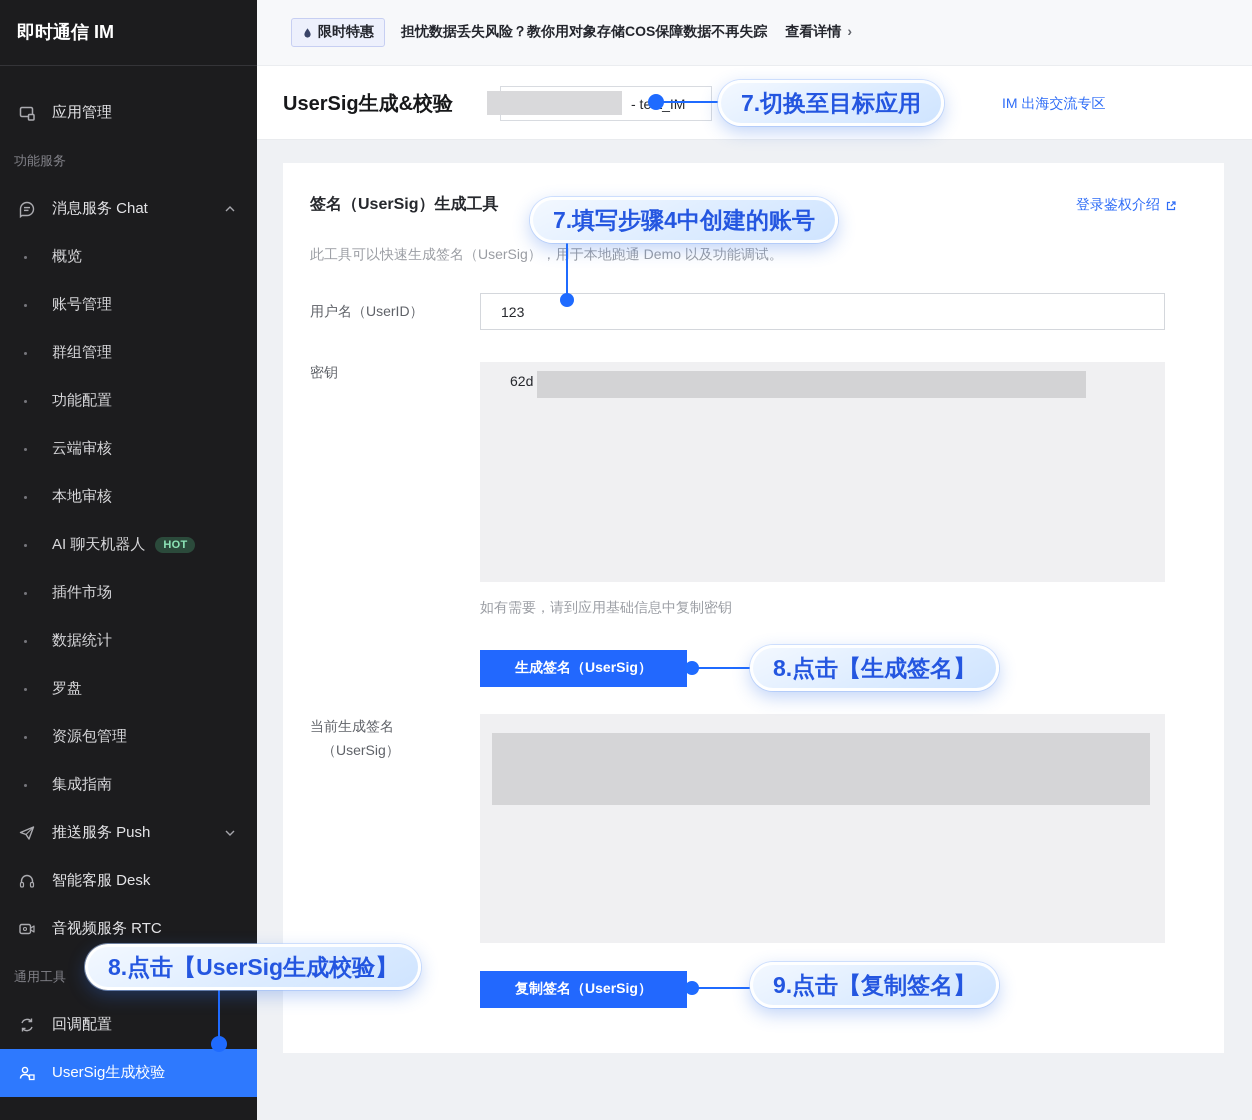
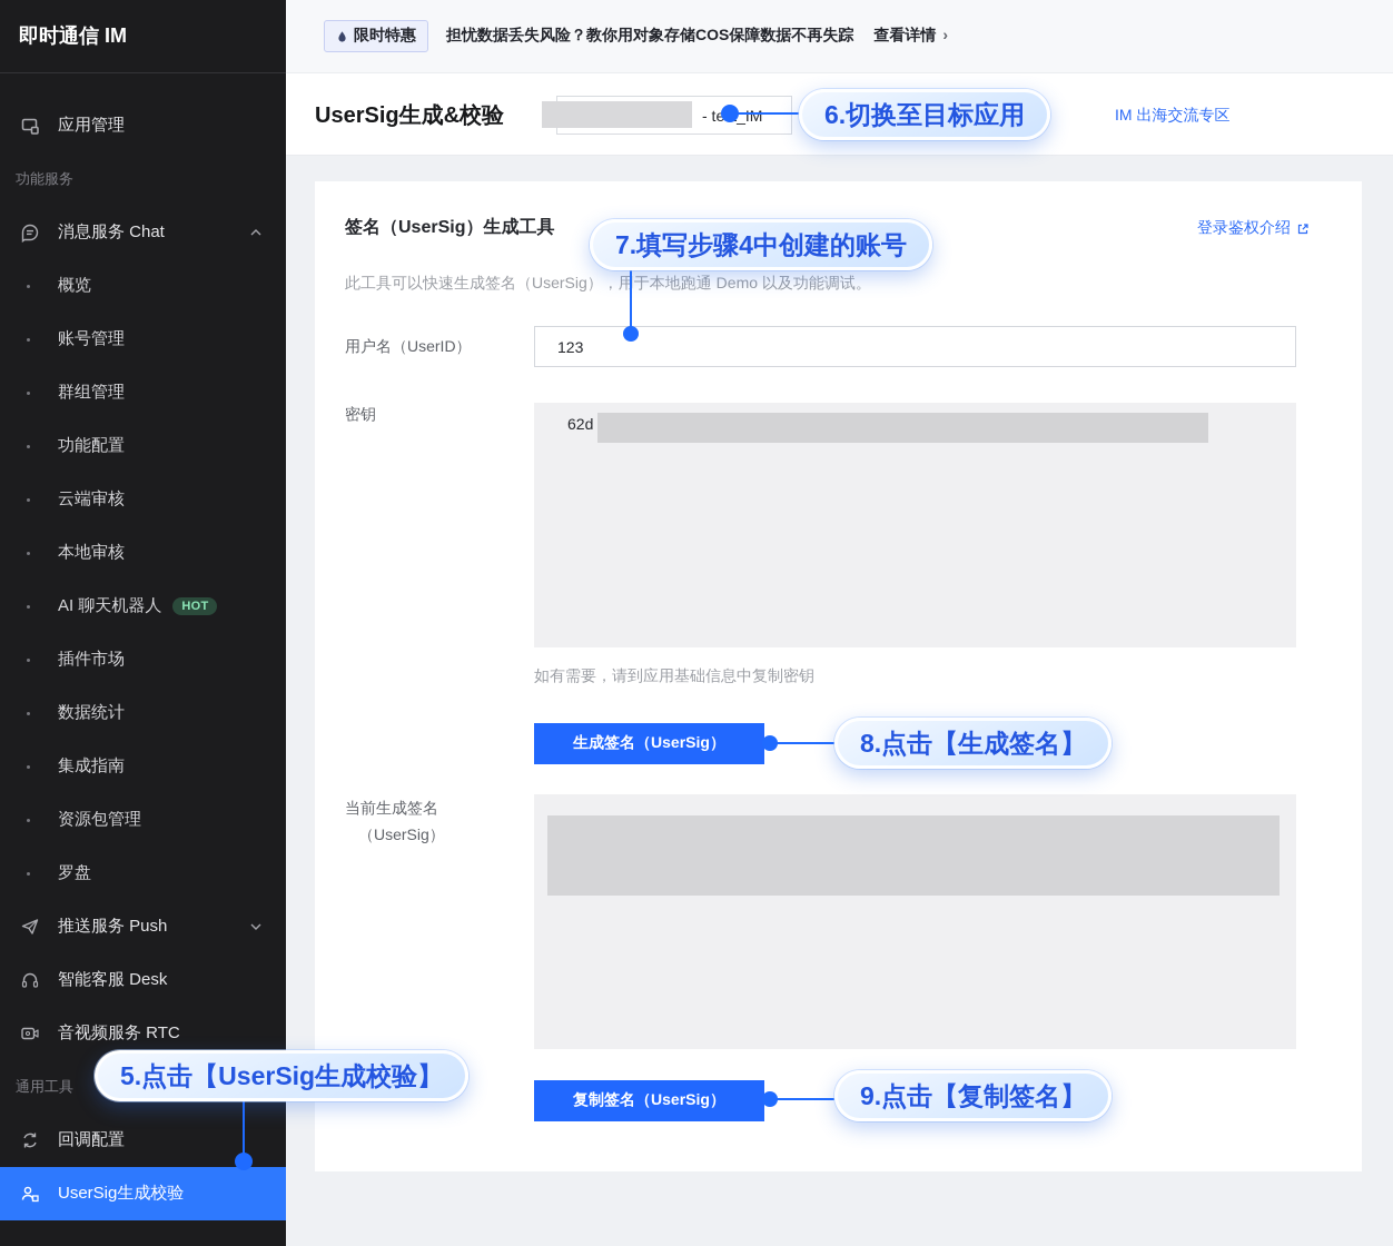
  即时通信 IM
  应用管理
  功能服务
  消息服务 Chat
  概览
  账号管理
  群组管理
  功能配置
  云端审核
  本地审核
  AI 聊天机器人
  HOT
  插件市场
  数据统计
- 罗盘
+ 集成指南
  资源包管理
- 集成指南
+ 罗盘
  推送服务 Push
  智能客服 Desk
  音视频服务 RTC
  通用工具
  回调配置
  UserSig生成校验
  限时特惠
  担忧数据丢失风险？教你用对象存储COS保障数据不再失踪
  查看详情 ›
  UserSig生成&校验
  IM 出海交流专区
  签名（UserSig）生成工具
  登录鉴权介绍
  此工具可以快速生成签名（UserSig），用于本地跑通 Demo 以及功能调试。
  用户名（UserID）
  123
  密钥
  62d
  如有需要，请到应用基础信息中复制密钥
  生成签名（UserSig）
  当前生成签名
  （UserSig）
  复制签名（UserSig）
- 7.切换至目标应用
+ 6.切换至目标应用
  7.填写步骤4中创建的账号
  8.点击【生成签名】
  9.点击【复制签名】
- 8.点击【UserSig生成校验】
+ 5.点击【UserSig生成校验】
